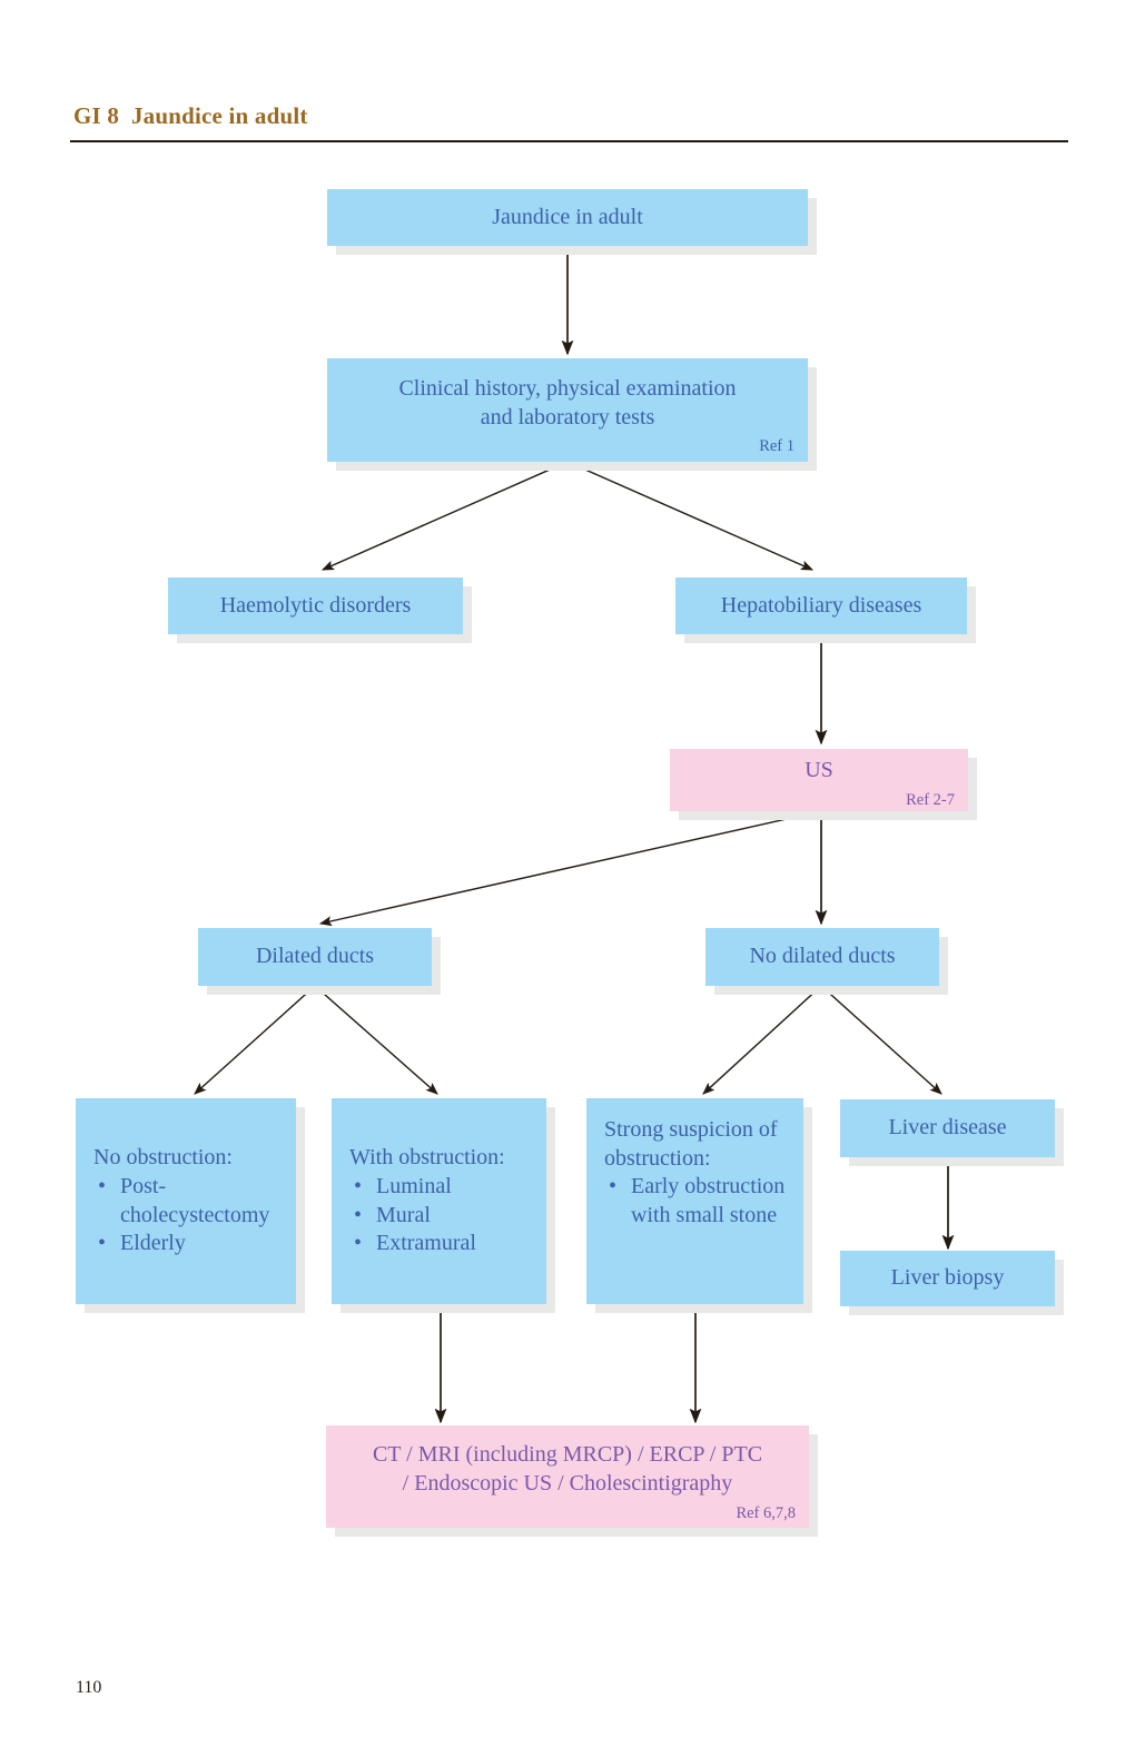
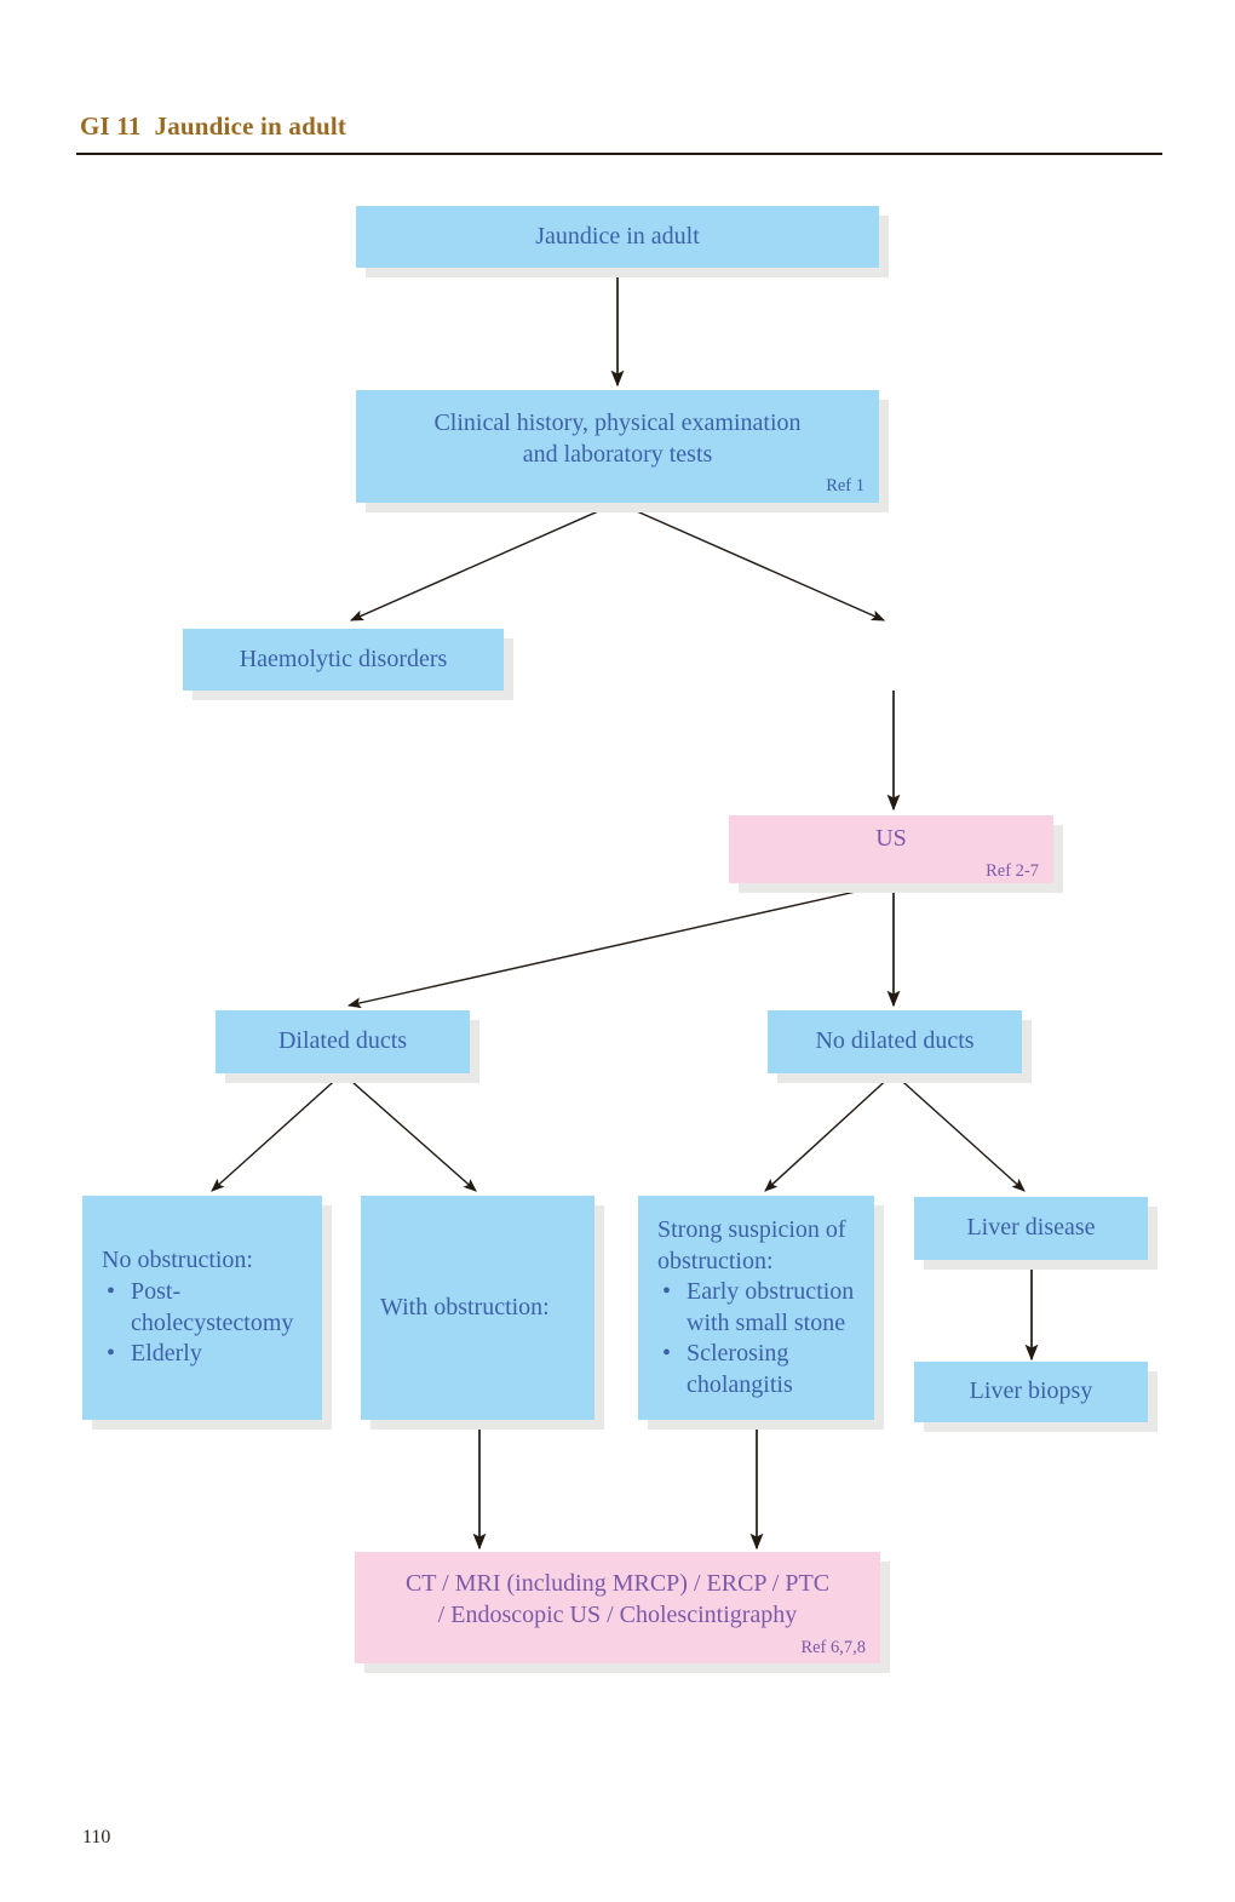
- GI 8 Jaundice in adult
+ GI 11 Jaundice in adult
  Jaundice in adult
  Clinical history, physical examination
  and laboratory tests
  Ref 1
  Haemolytic disorders
- Hepatobiliary diseases
  US
  Ref 2-7
  Dilated ducts
  No dilated ducts
  No obstruction:
  Post-
  cholecystectomy
  Elderly
  With obstruction:
- Luminal
- Mural
- Extramural
  Strong suspicion of
  obstruction:
  Early obstruction
  with small stone
+ Sclerosing
+ cholangitis
  Liver disease
  Liver biopsy
  CT / MRI (including MRCP) / ERCP / PTC
  / Endoscopic US / Cholescintigraphy
  Ref 6,7,8
  110
